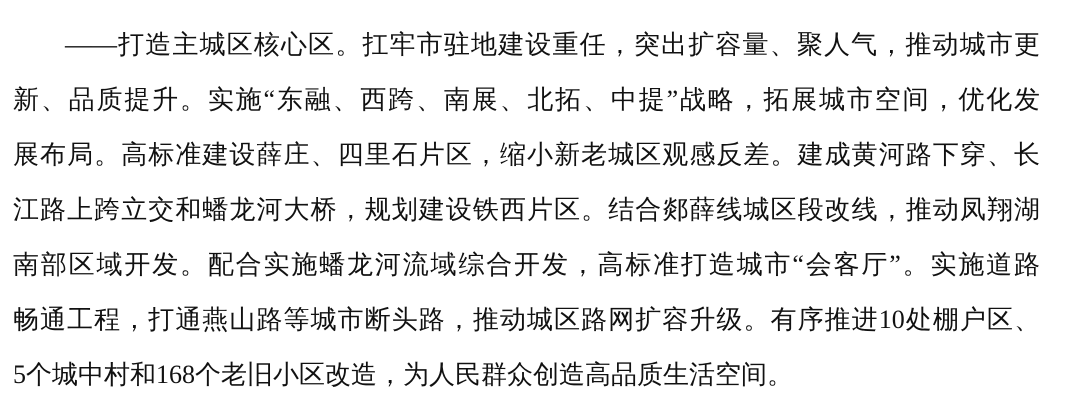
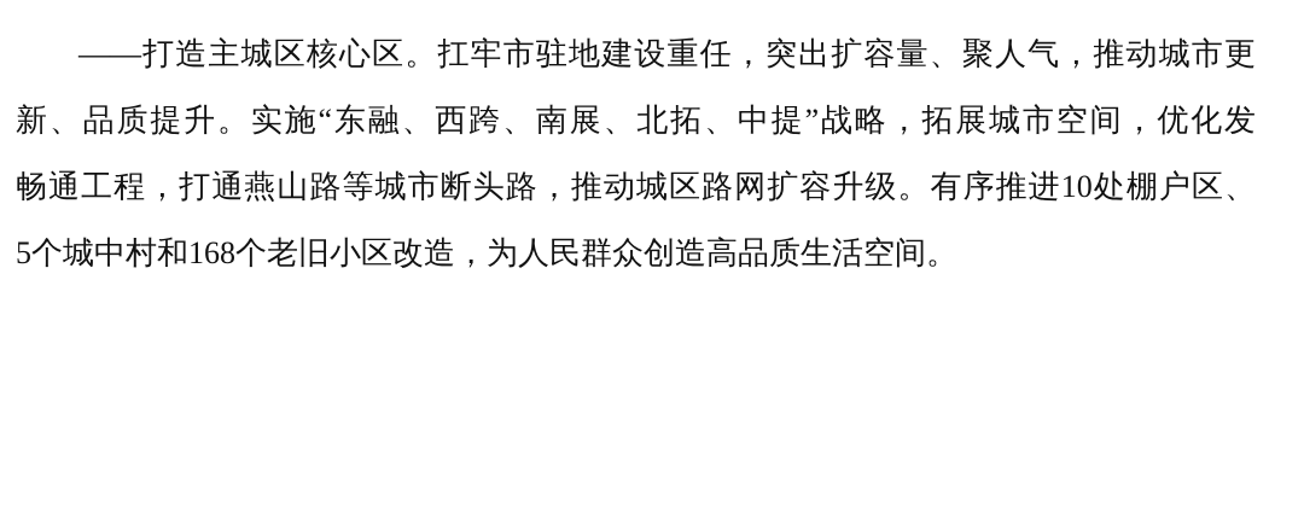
  ——打造主城区核心区。扛牢市驻地建设重任，突出扩容量、聚人气，推动城市更
  新、品质提升。实施“东融、西跨、南展、北拓、中提”战略，拓展城市空间，优化发
- 展布局。高标准建设薛庄、四里石片区，缩小新老城区观感反差。建成黄河路下穿、长
- 江路上跨立交和蟠龙河大桥，规划建设铁西片区。结合郯薛线城区段改线，推动凤翔湖
- 南部区域开发。配合实施蟠龙河流域综合开发，高标准打造城市“会客厅”。实施道路
  畅通工程，打通燕山路等城市断头路，推动城区路网扩容升级。有序推进10处棚户区、
  5个城中村和168个老旧小区改造，为人民群众创造高品质生活空间。
